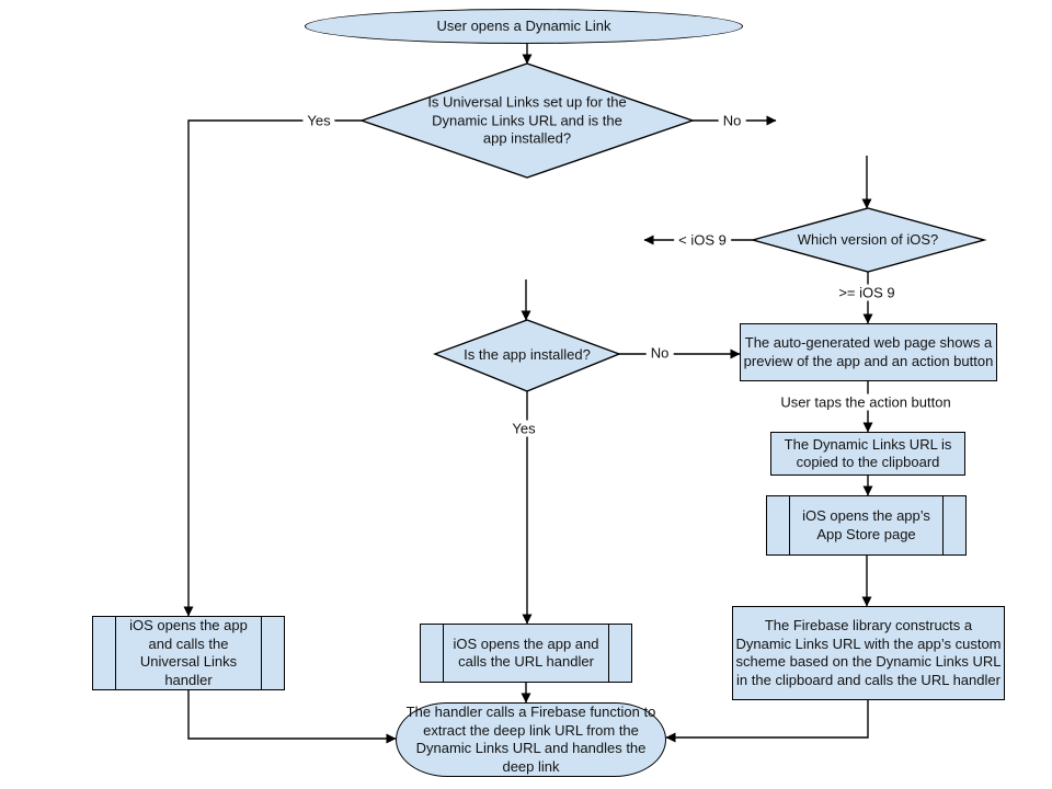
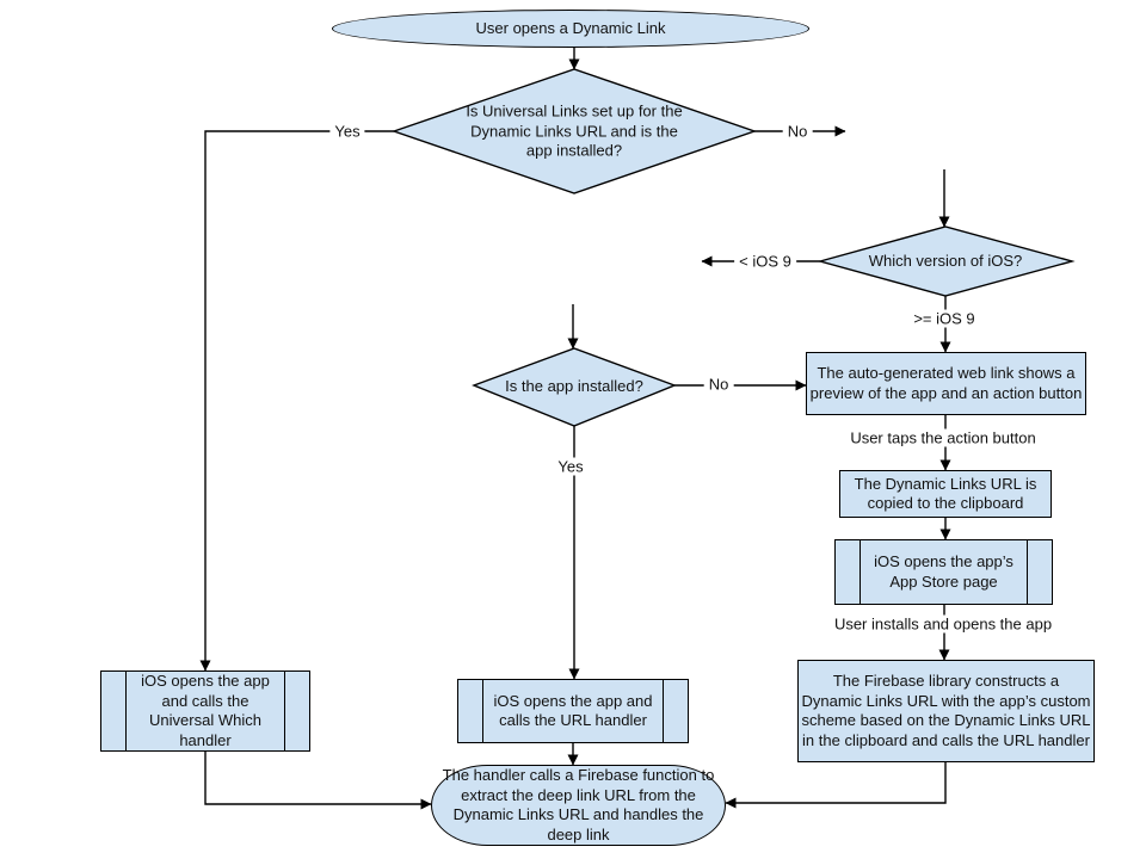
  User opens a Dynamic Link
  Is Universal Links set up for the Dynamic Links URL and is the app installed?
  Which version of iOS?
  Is the app installed?
- The auto-generated web page shows a preview of the app and an action button
+ The auto-generated web link shows a preview of the app and an action button
  The Dynamic Links URL is copied to the clipboard
  iOS opens the app’s App Store page
  The Firebase library constructs a Dynamic Links URL with the app’s custom scheme based on the Dynamic Links URL in the clipboard and calls the URL handler
- iOS opens the app and calls the Universal Links handler
+ iOS opens the app and calls the Universal Which handler
  iOS opens the app and calls the URL handler
  The handler calls a Firebase function to extract the deep link URL from the Dynamic Links URL and handles the deep link
  Yes
  No
  < iOS 9
  >= iOS 9
  No
  Yes
  User taps the action button
+ User installs and opens the app
